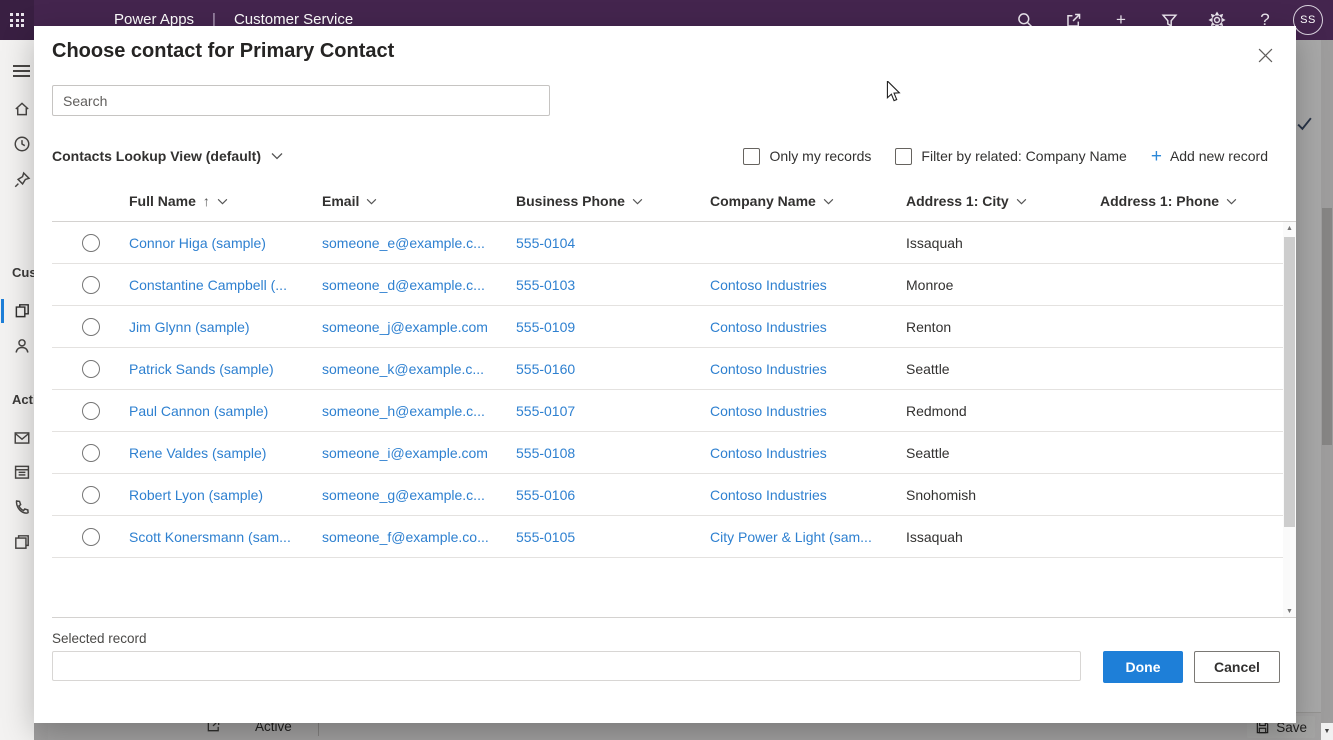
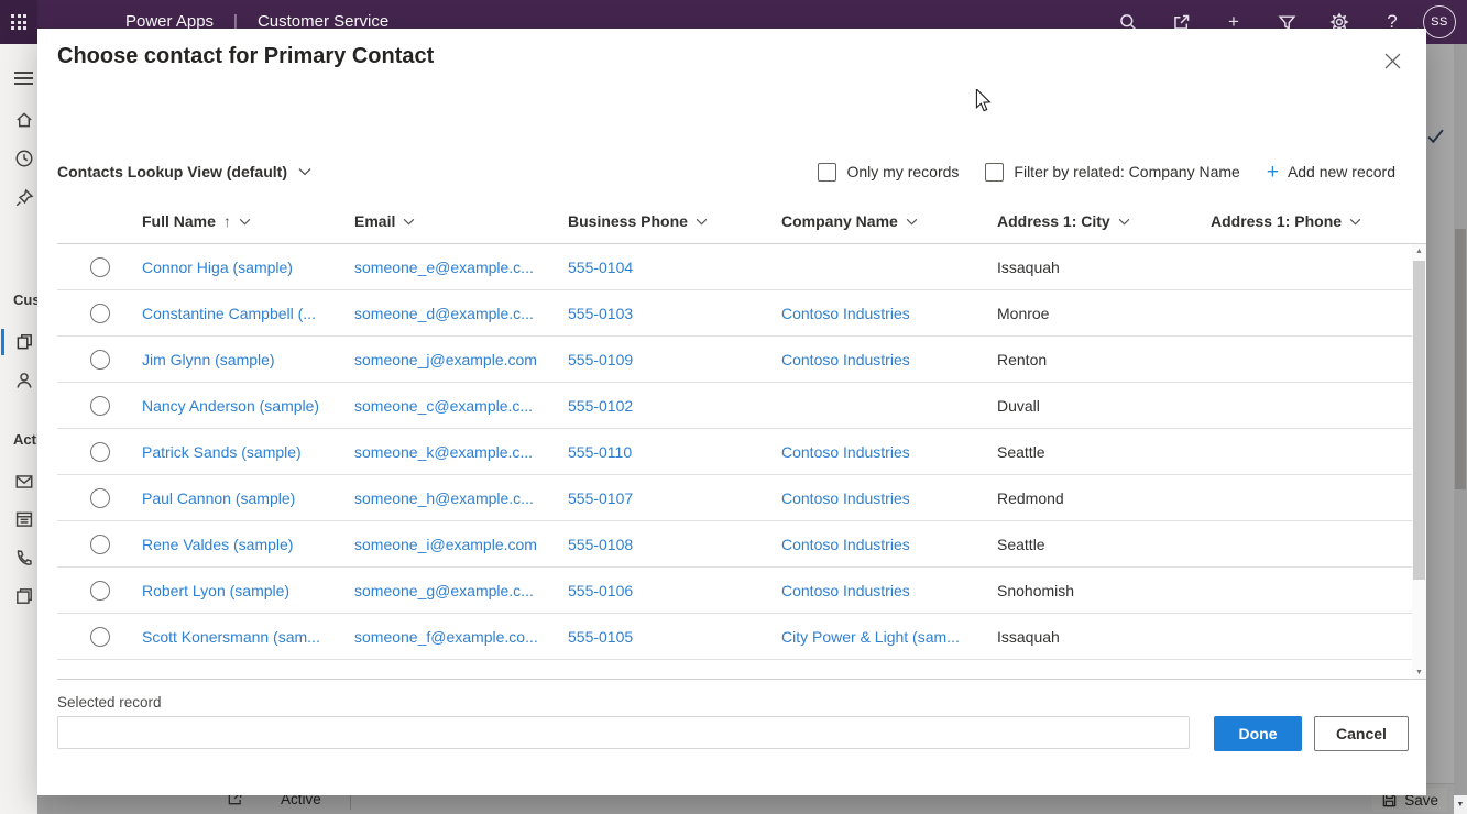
  Power Apps | Customer Service
  +
  ?
  SS
  Cus
  Act
  Active
  Save
  Choose contact for Primary Contact
- Search
  Contacts Lookup View (default)
  Only my records
  Filter by related: Company Name
  +
  Add new record
  Full Name
  ↑
  Email
  Business Phone
  Company Name
  Address 1: City
  Address 1: Phone
  Connor Higa (sample)
  someone_e@example.c...
  555-0104
  Issaquah
  Constantine Campbell (...
  someone_d@example.c...
  555-0103
  Contoso Industries
  Monroe
  Jim Glynn (sample)
  someone_j@example.com
  555-0109
  Contoso Industries
  Renton
+ Nancy Anderson (sample)
+ someone_c@example.c...
+ 555-0102
+ Duvall
  Patrick Sands (sample)
  someone_k@example.c...
- 555-0160
+ 555-0110
  Contoso Industries
  Seattle
  Paul Cannon (sample)
  someone_h@example.c...
  555-0107
  Contoso Industries
  Redmond
  Rene Valdes (sample)
  someone_i@example.com
  555-0108
  Contoso Industries
  Seattle
  Robert Lyon (sample)
  someone_g@example.c...
  555-0106
  Contoso Industries
  Snohomish
  Scott Konersmann (sam...
  someone_f@example.co...
  555-0105
  City Power & Light (sam...
  Issaquah
  Selected record
  Done
  Cancel
